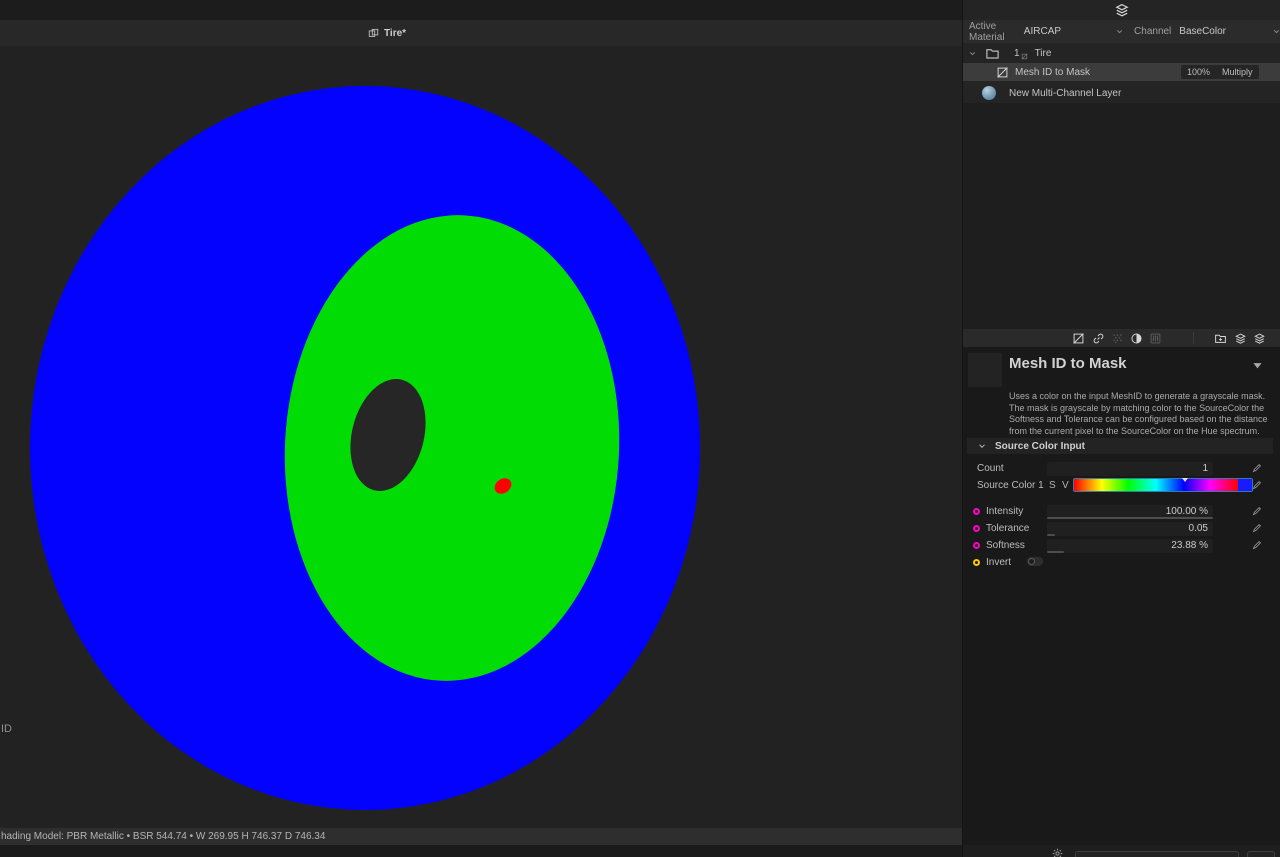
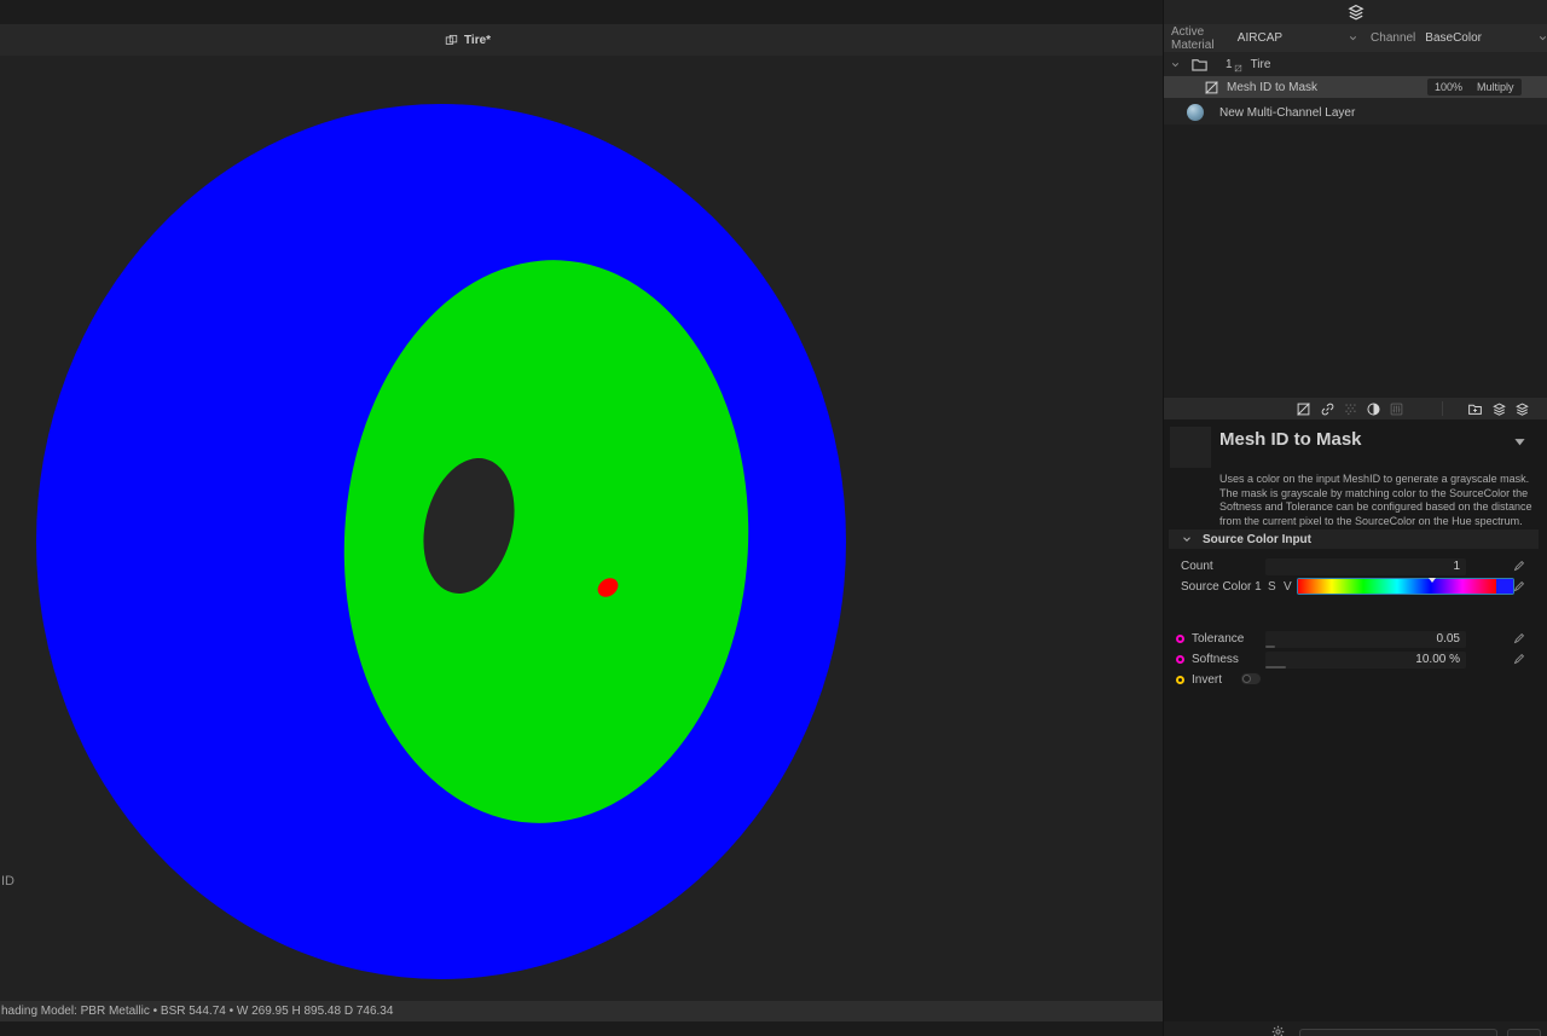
  Tire*
  ID
- hading Model: PBR Metallic • BSR 544.74 • W 269.95 H 746.37 D 746.34
+ hading Model: PBR Metallic • BSR 544.74 • W 269.95 H 895.48 D 746.34
  Active Material
  AIRCAP
  Channel
  BaseColor
  1
  Tire
  Mesh ID to Mask
  100%
  Multiply
  New Multi-Channel Layer
  Mesh ID to Mask
  Uses a color on the input MeshID to generate a grayscale mask. The mask is grayscale by matching color to the SourceColor the Softness and Tolerance can be configured based on the distance from the current pixel to the SourceColor on the Hue spectrum.
  Source Color Input
  Count
  1
  Source Color 1
  S
  V
- Intensity
- 100.00 %
  Tolerance
  0.05
  Softness
- 23.88 %
+ 10.00 %
  Invert
